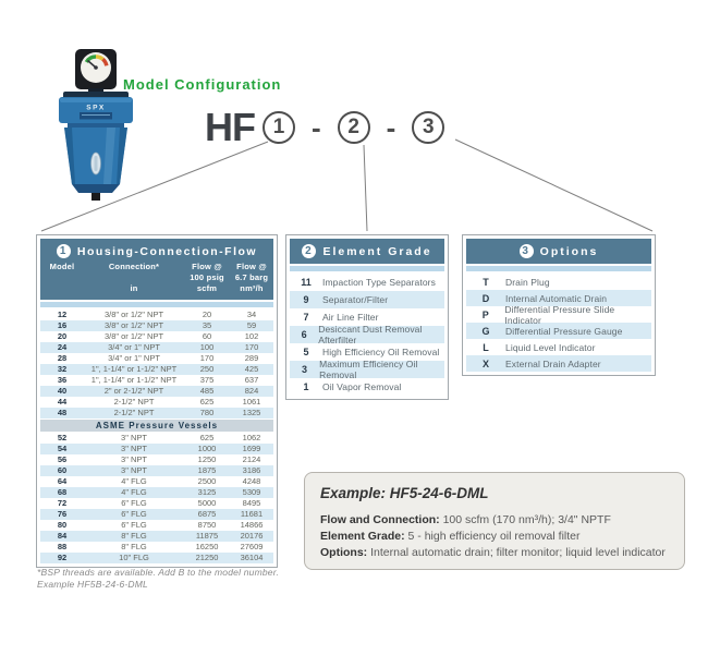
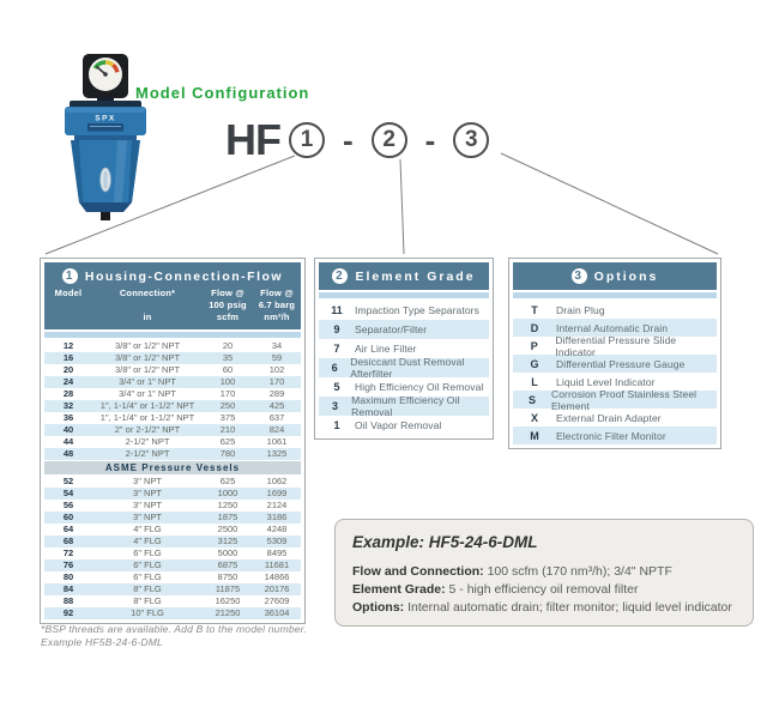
  Model Configuration
  HF
  1
  -
  2
  -
  3
  1
  Housing-Connection-Flow
  Model
  Connection*
  in
  Flow @
  100 psig
  scfm
  Flow @
  6.7 barg
  nm³/h
  12
  3/8" or 1/2" NPT
  20
  34
  16
  3/8" or 1/2" NPT
  35
  59
  20
  3/8" or 1/2" NPT
  60
  102
  24
  3/4" or 1" NPT
  100
  170
  28
  3/4" or 1" NPT
  170
  289
  32
  1", 1-1/4" or 1-1/2" NPT
  250
  425
  36
  1", 1-1/4" or 1-1/2" NPT
  375
  637
  40
  2" or 2-1/2" NPT
- 485
+ 210
  824
  44
  2-1/2" NPT
  625
  1061
  48
  2-1/2" NPT
  780
  1325
  ASME Pressure Vessels
  52
  3" NPT
  625
  1062
  54
  3" NPT
  1000
  1699
  56
  3" NPT
  1250
  2124
  60
  3" NPT
  1875
  3186
  64
  4" FLG
  2500
  4248
  68
  4" FLG
  3125
  5309
  72
  6" FLG
  5000
  8495
  76
  6" FLG
  6875
  11681
  80
  6" FLG
  8750
  14866
  84
  8" FLG
  11875
  20176
  88
  8" FLG
  16250
  27609
  92
  10" FLG
  21250
  36104
  2
  Element Grade
  11
  Impaction Type Separators
  9
  Separator/Filter
  7
  Air Line Filter
  6
  Desiccant Dust Removal Afterfilter
  5
  High Efficiency Oil Removal
  3
  Maximum Efficiency Oil Removal
  1
  Oil Vapor Removal
  3
  Options
  T
  Drain Plug
  D
  Internal Automatic Drain
  P
  Differential Pressure Slide Indicator
  G
  Differential Pressure Gauge
  L
  Liquid Level Indicator
+ S
+ Corrosion Proof Stainless Steel Element
  X
  External Drain Adapter
+ M
+ Electronic Filter Monitor
  Example: HF5-24-6-DML
  Flow and Connection: 100 scfm (170 nm³/h); 3/4" NPTF
  Element Grade: 5 - high efficiency oil removal filter
  Options: Internal automatic drain; filter monitor; liquid level indicator
  *BSP threads are available. Add B to the model number.
  Example HF5B-24-6-DML
